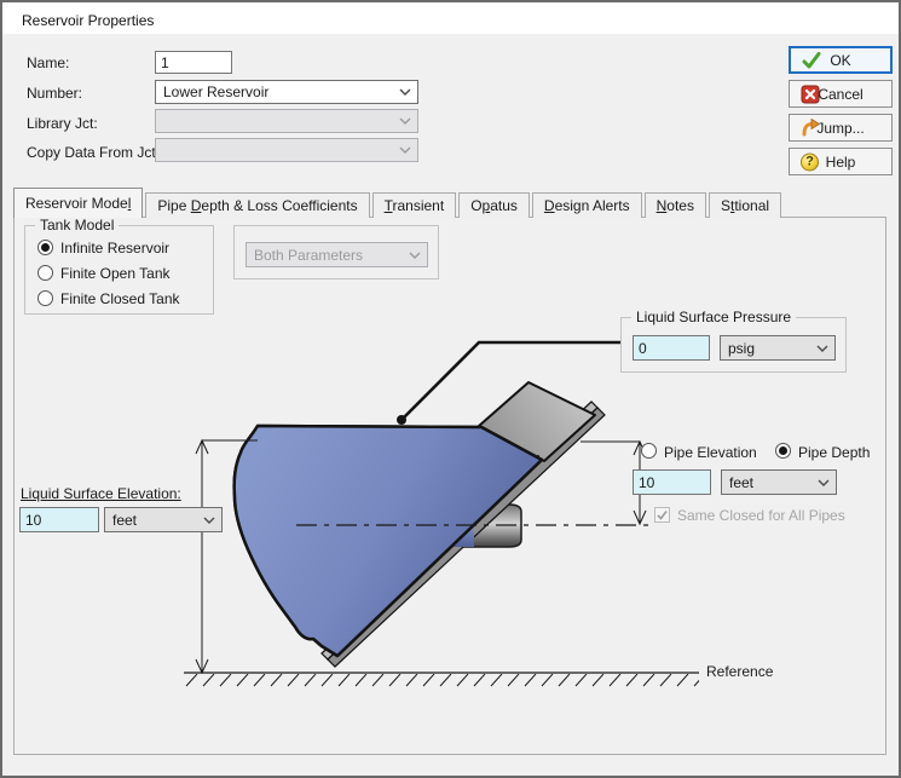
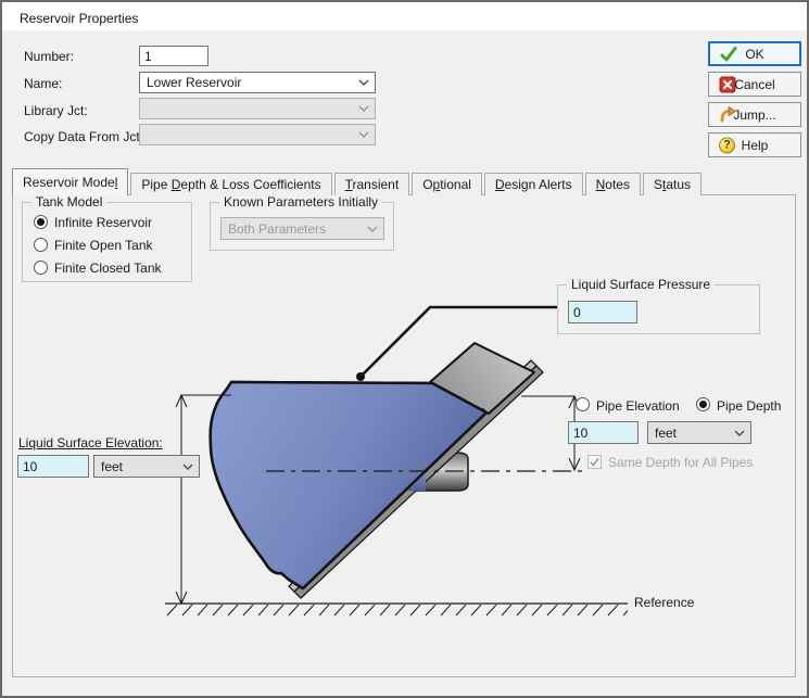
  Reservoir Properties
- Name:
+ Number:
  1
- Number:
+ Name:
  Lower Reservoir
  Library Jct:
  Copy Data From Jc
  OK
  Cancel
  Jump...
  ?
  Help
  Reservoir Model
  Pipe Depth & Loss Coefficients
  Transient
- Opatus
+ Optional
  Design Alerts
  Notes
- Sttional
+ Status
  Tank Model
  Infinite Reservoir
  Finite Open Tank
  Finite Closed Tank
+ Known Parameters Initially
  Both Parameters
  Liquid Surface Pressure
  0
- psig
  Pipe Elevation
  Pipe Depth
  10
  feet
- Same Closed for All Pipes
+ Same Depth for All Pipes
  Liquid Surface Elevation:
  10
  feet
  Reference
